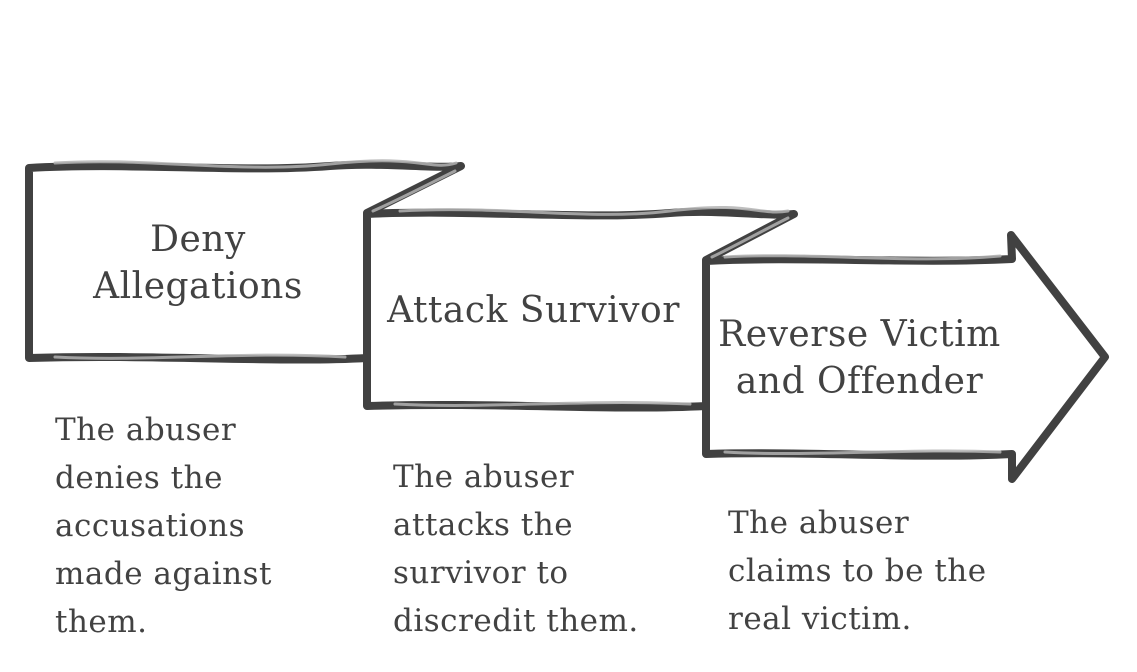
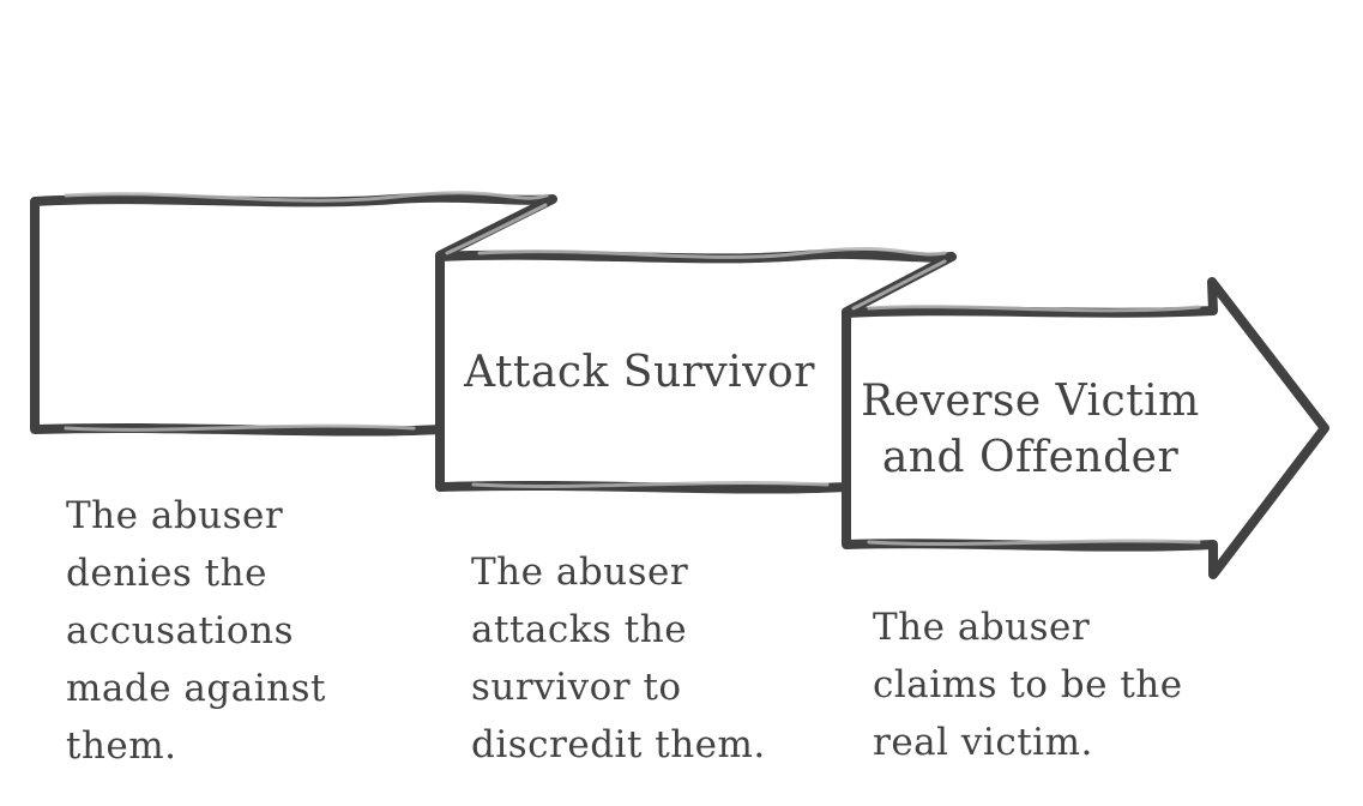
- Deny
- Allegations
  Attack Survivor
  Reverse Victim
  and Offender
  The abuser
  denies the
  accusations
  made against
  them.
  The abuser
  attacks the
  survivor to
  discredit them.
  The abuser
  claims to be the
  real victim.
